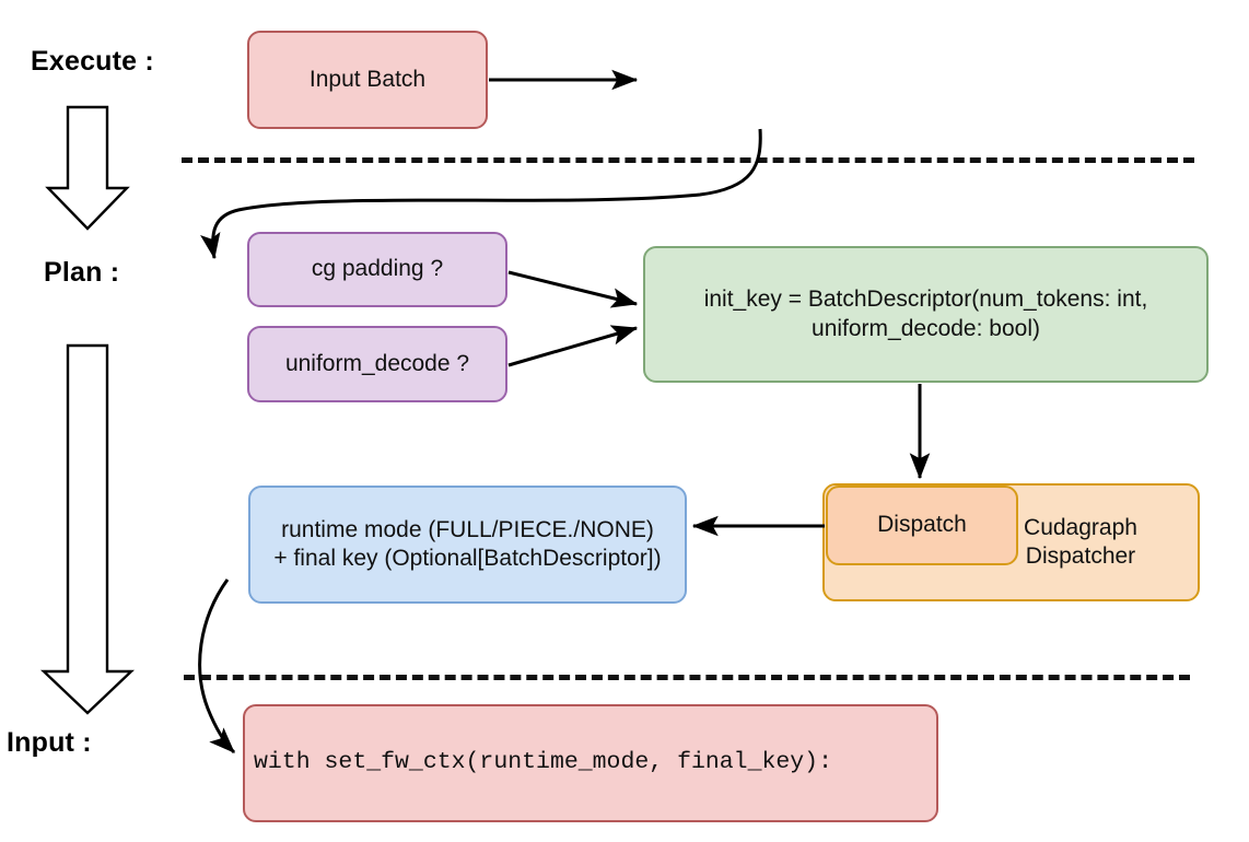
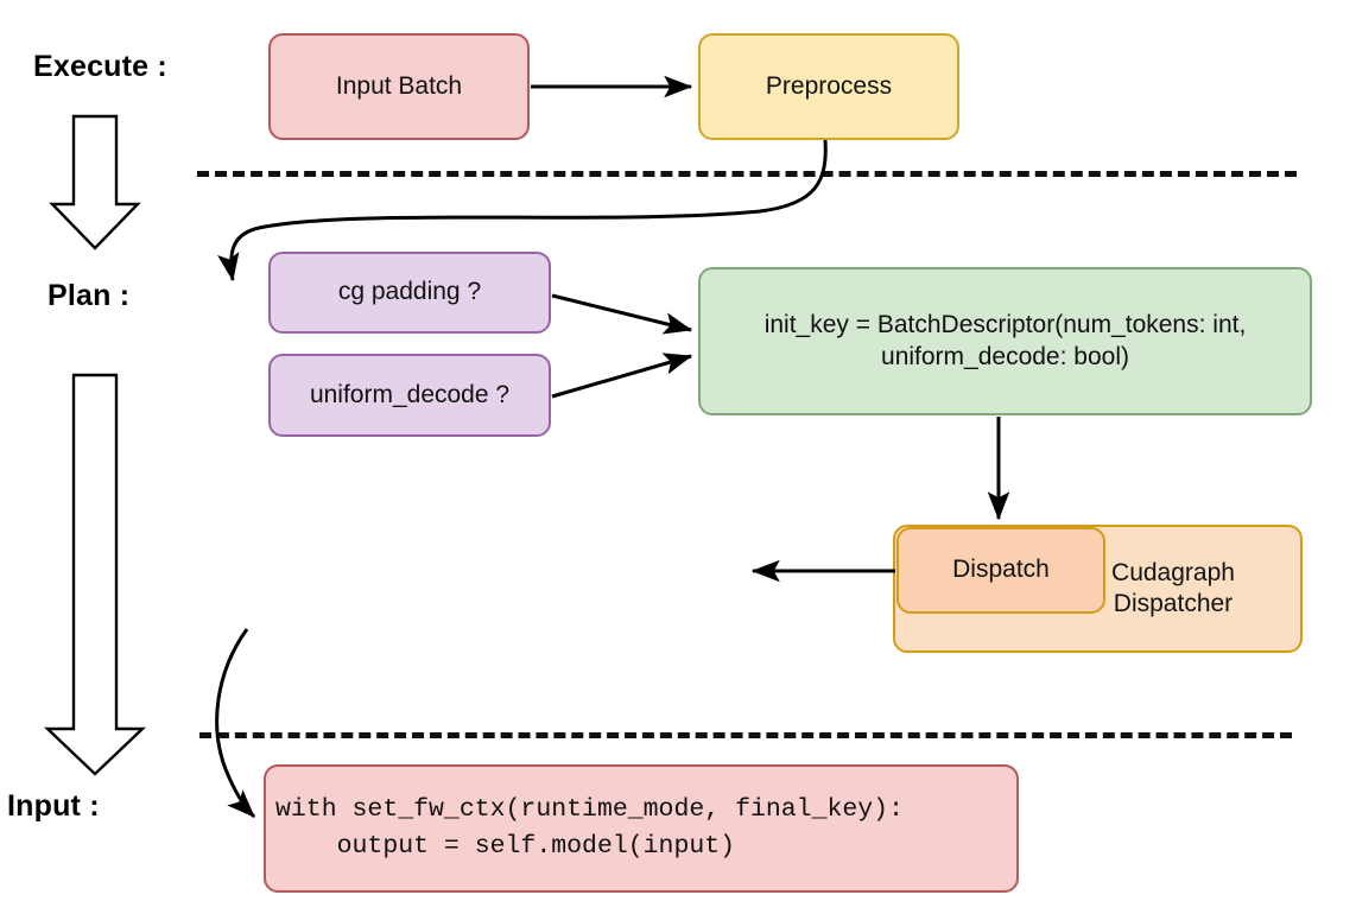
  Execute :
  Plan :
  Input :
  Input Batch
+ Preprocess
  cg padding ?
  uniform_decode ?
  init_key = BatchDescriptor(num_tokens: int,
  uniform_decode: bool)
- runtime mode (FULL/PIECE./NONE)
- + final key (Optional[BatchDescriptor])
  Cudagraph
  Dispatcher
  Dispatch
  with set_fw_ctx(runtime_mode, final_key):
+ output = self.model(input)
